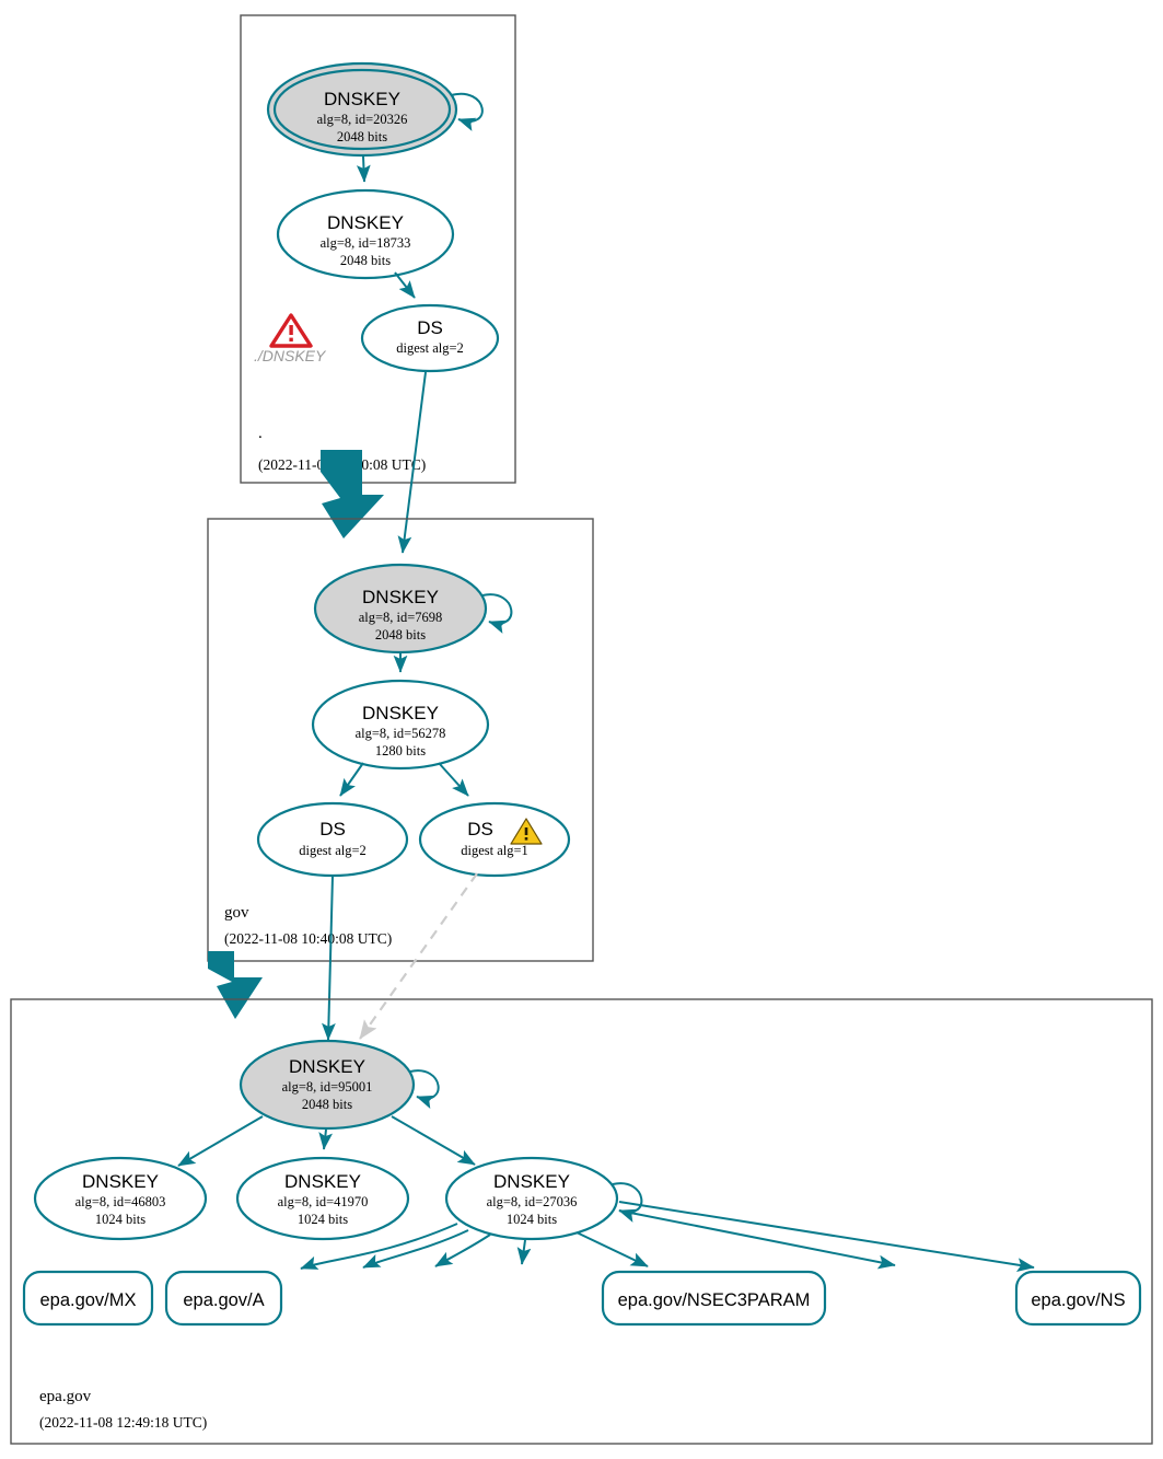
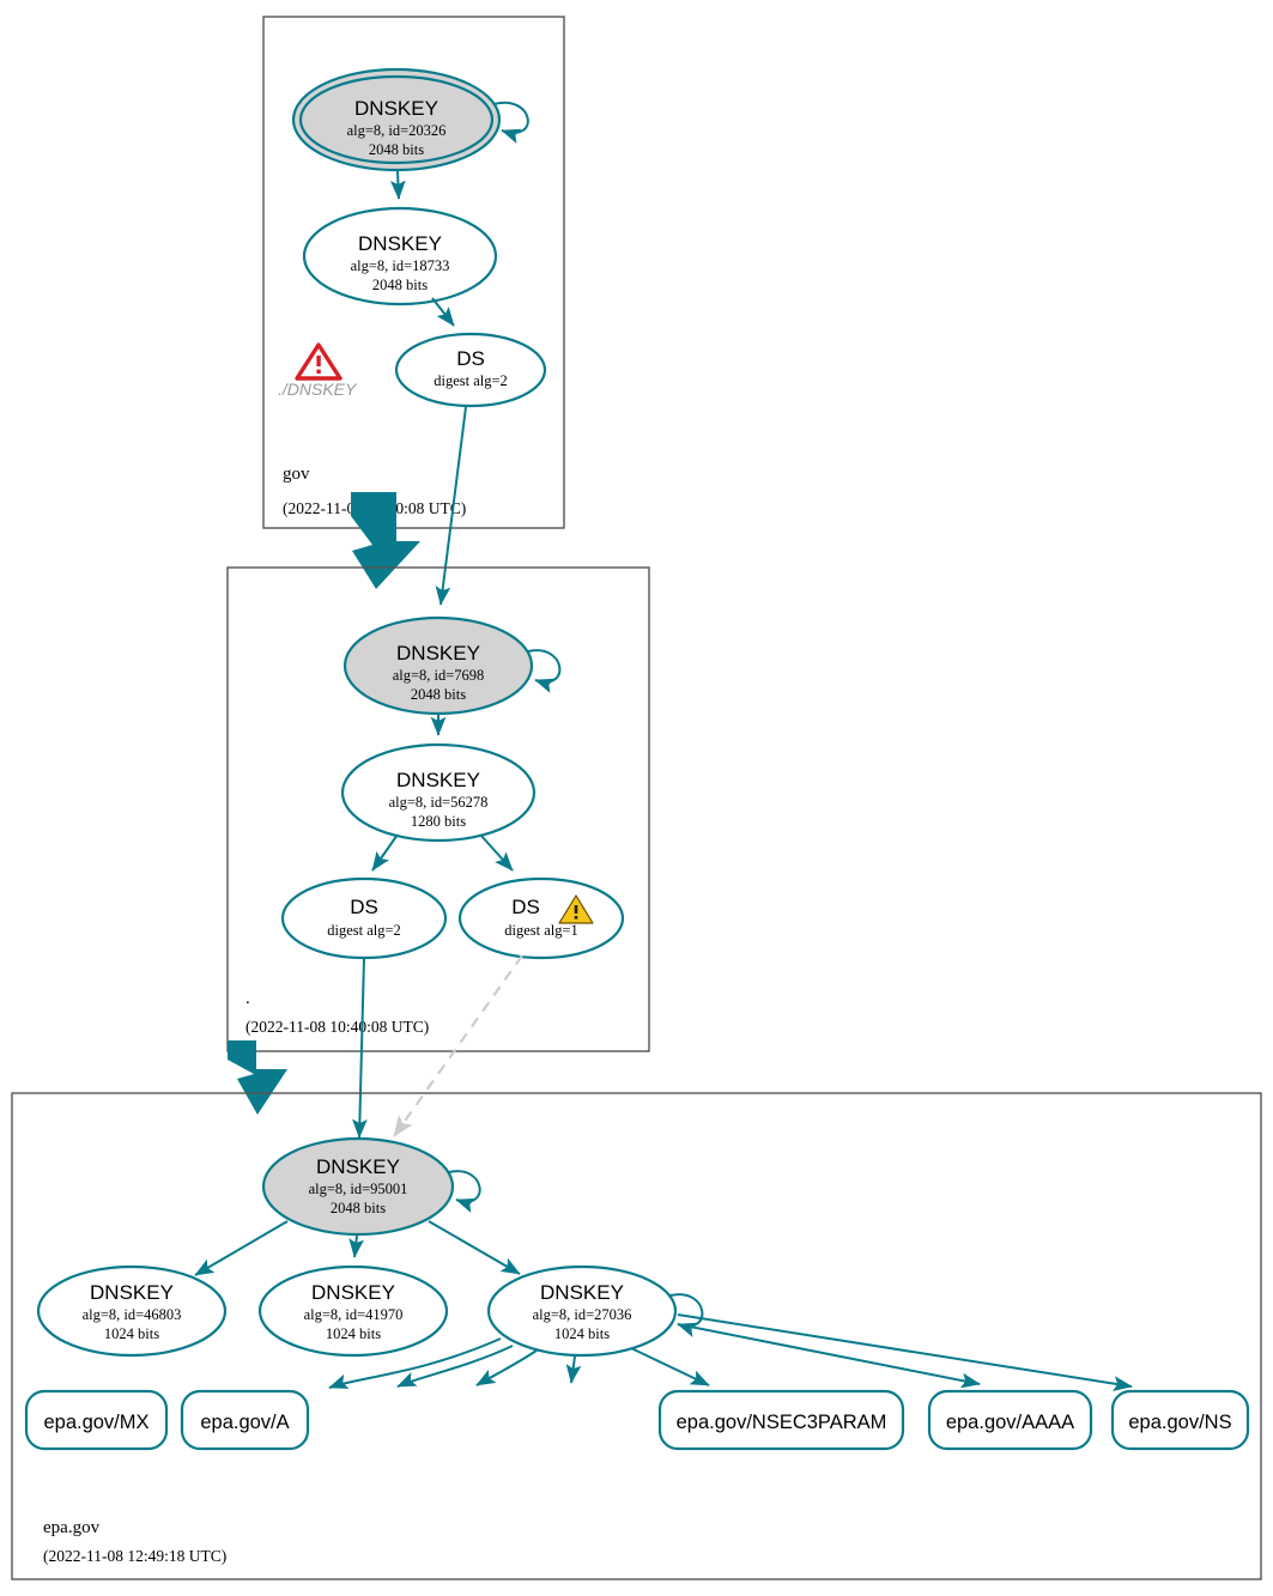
  DNSKEY
  alg=8, id=20326
  2048 bits
  DNSKEY
  alg=8, id=18733
  2048 bits
  DS
  digest alg=2
  ./DNSKEY
- .
+ gov
  (2022-11-00:08 UTC)
  DNSKEY
  alg=8, id=7698
  2048 bits
  DNSKEY
  alg=8, id=56278
  1280 bits
  DS
  digest alg=2
  DS
  digest alg=1
- gov
+ .
  (2022-11-08 10:4:08 UTC)
  DNSKEY
  alg=8, id=95001
  2048 bits
  DNSKEY
  alg=8, id=46803
  1024 bits
  DNSKEY
  alg=8, id=41970
  1024 bits
  DNSKEY
  alg=8, id=27036
  1024 bits
  epa.gov/MX
  epa.gov/A
  epa.gov/NSEC3PARAM
+ epa.gov/AAAA
  epa.gov/NS
  epa.gov
  (2022-11-08 12:49:18 UTC)
